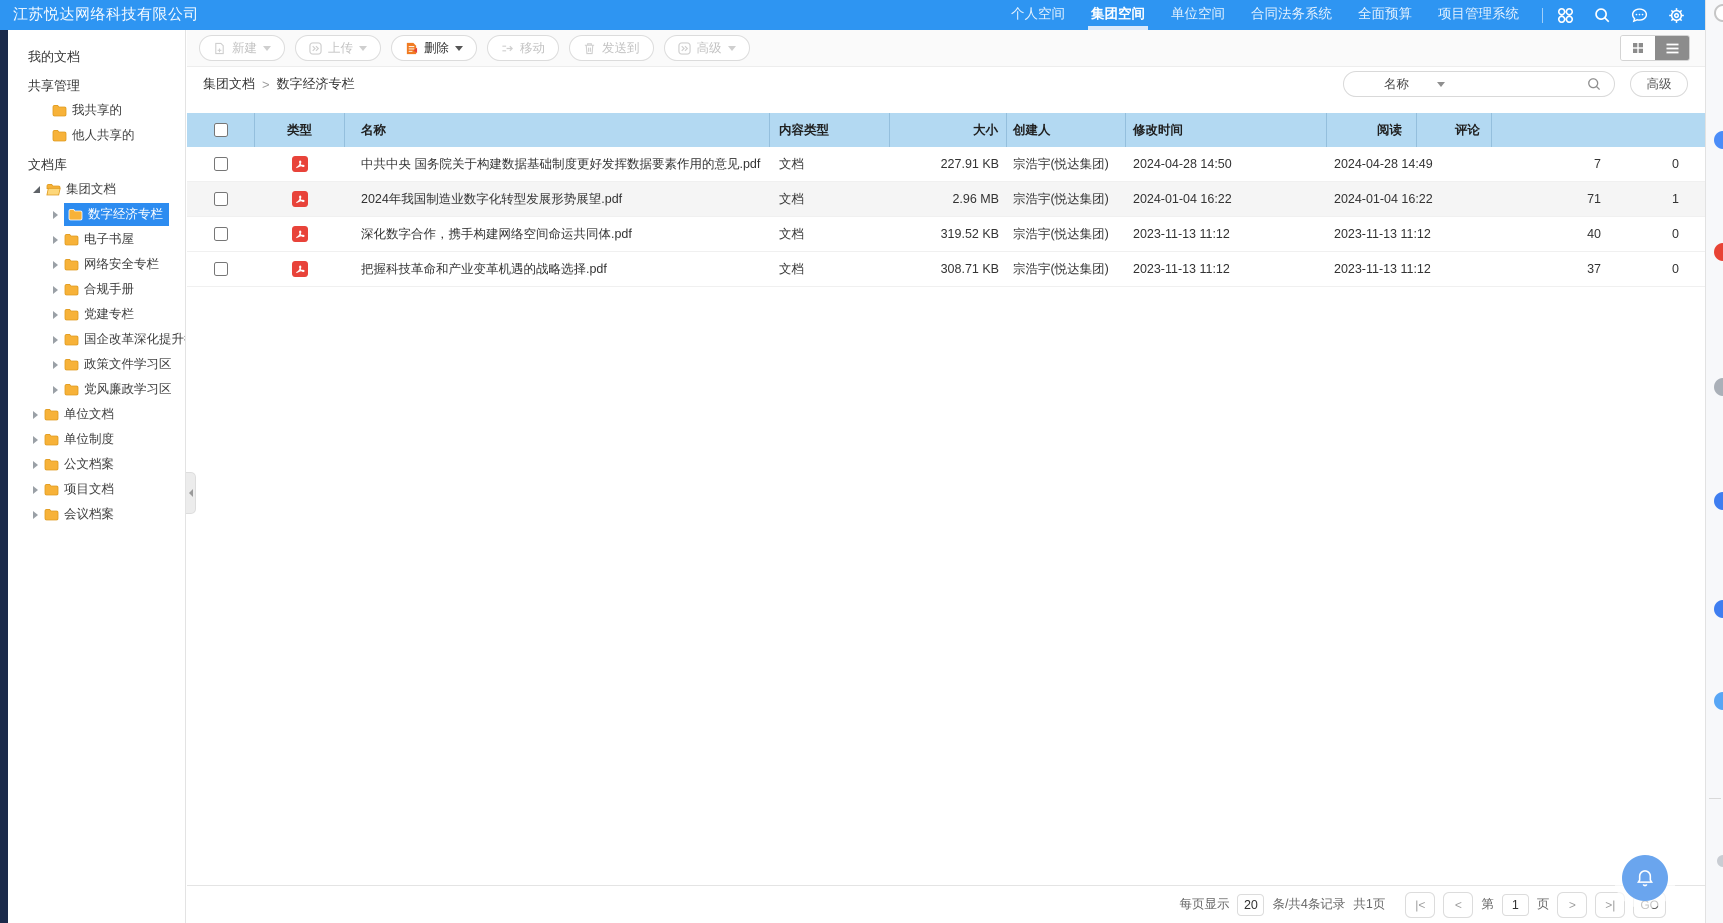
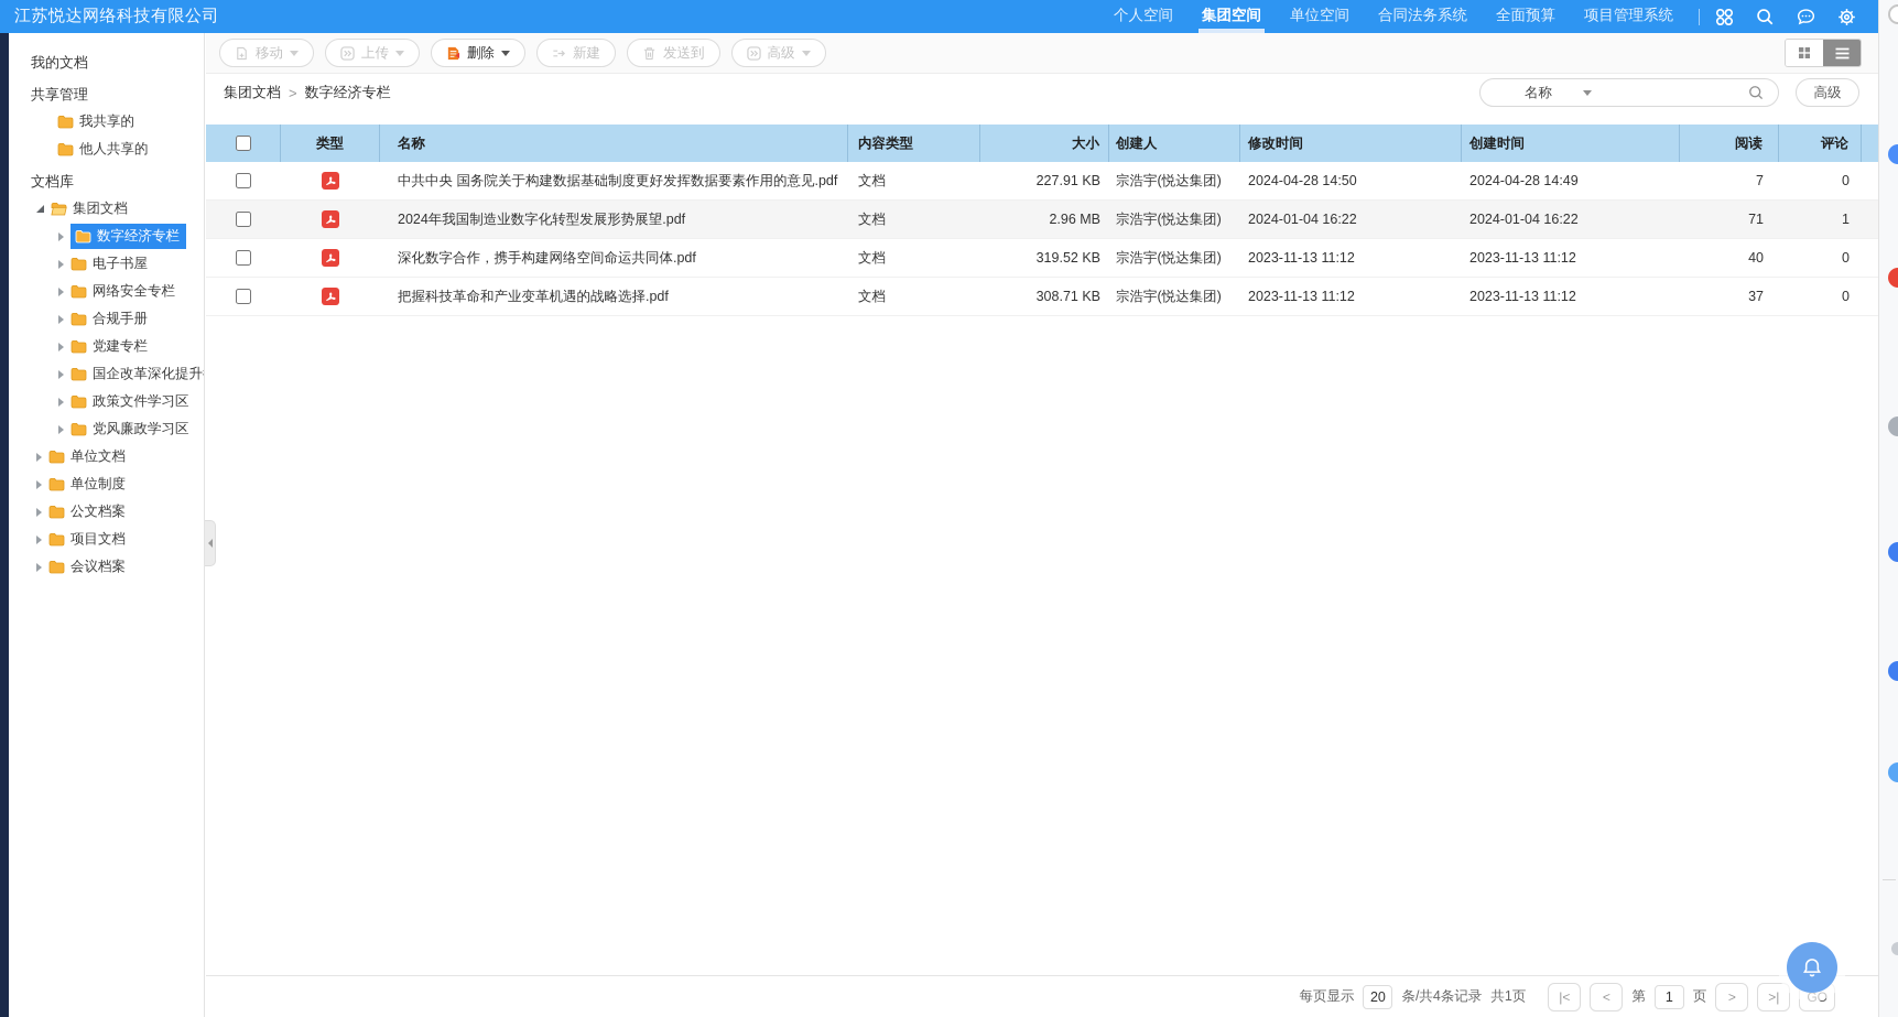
  江苏悦达网络科技有限公司
  个人空间
  集团空间
  单位空间
  合同法务系统
  全面预算
  项目管理系统
  我的文档
  共享管理
  我共享的
  他人共享的
  文档库
  集团文档
  数字经济专栏
  电子书屋
  网络安全专栏
  合规手册
  党建专栏
  国企改革深化提升
  政策文件学习区
  党风廉政学习区
  单位文档
  单位制度
  公文档案
  项目文档
  会议档案
- 新建
+ 移动
  上传
  删除
- 移动
+ 新建
  发送到
  高级
  集团文档
  >
  数字经济专栏
  名称
  高级
  类型
  名称
  内容类型
  大小
  创建人
  修改时间
+ 创建时间
  阅读
  评论
  中共中央 国务院关于构建数据基础制度更好发挥数据要素作用的意见.pdf
  文档
  227.91 KB
  宗浩宇(悦达集团)
  2024-04-28 14:50
  2024-04-28 14:49
  7
  0
  2024年我国制造业数字化转型发展形势展望.pdf
  文档
  2.96 MB
  宗浩宇(悦达集团)
  2024-01-04 16:22
  2024-01-04 16:22
  71
  1
  深化数字合作，携手构建网络空间命运共同体.pdf
  文档
  319.52 KB
  宗浩宇(悦达集团)
  2023-11-13 11:12
  2023-11-13 11:12
  40
  0
  把握科技革命和产业变革机遇的战略选择.pdf
  文档
  308.71 KB
  宗浩宇(悦达集团)
  2023-11-13 11:12
  2023-11-13 11:12
  37
  0
  每页显示
  20
  条/共4条记录
  共1页
  |<
  <
  第
  1
  页
  >
  >|
  GO
